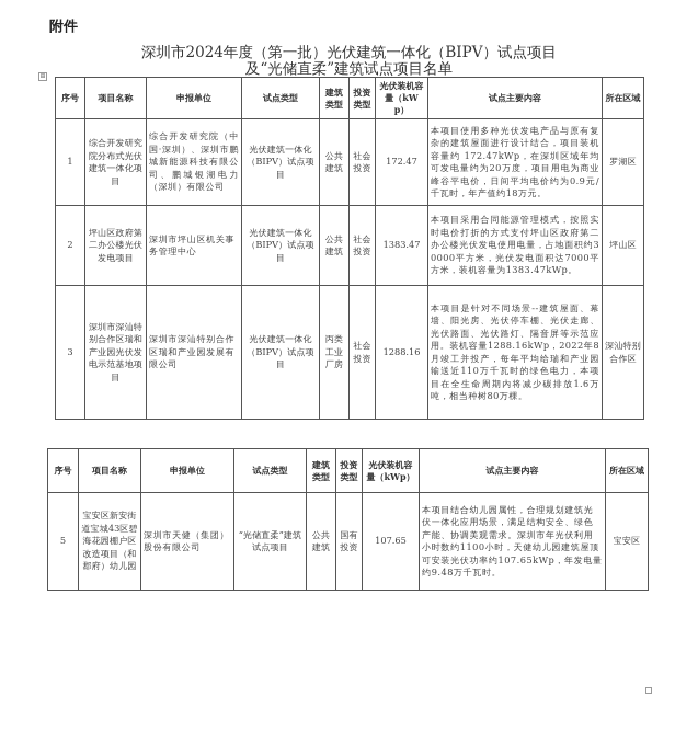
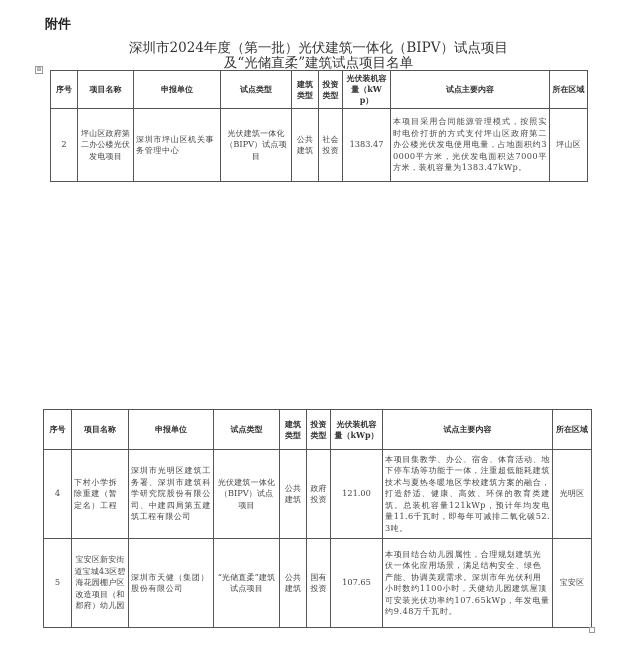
  附件
  深圳市2024年度（第一批）光伏建筑一体化（BIPV）试点项目
  及“光储直柔”建筑试点项目名单
  序号	项目名称	申报单位	试点类型	建筑类型	投资类型	光伏装机容量（kWp）	试点主要内容	所在区域
- 1	综合开发研究院分布式光伏建筑一体化项目	综合开发研究院（中国·深圳）、深圳市鹏城新能源科技有限公司、鹏城银湖电力（深圳）有限公司	光伏建筑一体化（BIPV）试点项目	公共建筑	社会投资	172.47	本项目使用多种光伏发电产品与原有复杂的建筑屋面进行设计结合，项目装机容量约 172.47kWp，在深圳区域年均可发电量约为20万度，项目用电为商业峰谷平电价，日间平均电价约为0.9元/千瓦时，年产值约18万元。	罗湖区
  2	坪山区政府第二办公楼光伏发电项目	深圳市坪山区机关事务管理中心	光伏建筑一体化（BIPV）试点项目	公共建筑	社会投资	1383.47	本项目采用合同能源管理模式，按照实时电价打折的方式支付坪山区政府第二办公楼光伏发电使用电量，占地面积约30000平方米，光伏发电面积达7000平方米，装机容量为1383.47kWp。	坪山区
- 3	深圳市深汕特别合作区瑞和产业园光伏发电示范基地项目	深圳市深汕特别合作区瑞和产业园发展有限公司	光伏建筑一体化（BIPV）试点项目	丙类工业厂房	社会投资	1288.16	本项目是针对不同场景--建筑屋面、幕墙、阳光房、光伏停车棚、光伏走廊、光伏路面、光伏路灯、隔音屏等示范应用。装机容量1288.16kWp，2022年8月竣工并投产，每年平均给瑞和产业园输送近110万千瓦时的绿色电力，本项目在全生命周期内将减少碳排放1.6万吨，相当种树80万棵。	深汕特别合作区
  序号	项目名称	申报单位	试点类型	建筑类型	投资类型	光伏装机容量（kWp）	试点主要内容	所在区域
+ 4	下村小学拆除重建（暂定名）工程	深圳市光明区建筑工务署、深圳市建筑科学研究院股份有限公司、中建四局第五建筑工程有限公司	光伏建筑一体化（BIPV）试点项目	公共建筑	政府投资	121.00	本项目集教学、办公、宿舍、体育活动、地下停车场等功能于一体，注重超低能耗建筑技术与夏热冬暖地区学校建筑方案的融合，打造舒适、健康、高效、环保的教育类建筑。总装机容量121kWp，预计年均发电量11.6千瓦时，即每年可减排二氧化碳52.3吨。	光明区
  5	宝安区新安街道宝城43区碧海花园棚户区改造项目（和郡府）幼儿园	深圳市天健（集团）股份有限公司	“光储直柔”建筑试点项目	公共建筑	国有投资	107.65	本项目结合幼儿园属性，合理规划建筑光伏一体化应用场景，满足结构安全、绿色产能、协调美观需求。深圳市年光伏利用小时数约1100小时，天健幼儿园建筑屋顶可安装光伏功率约107.65kWp，年发电量约9.48万千瓦时。	宝安区
